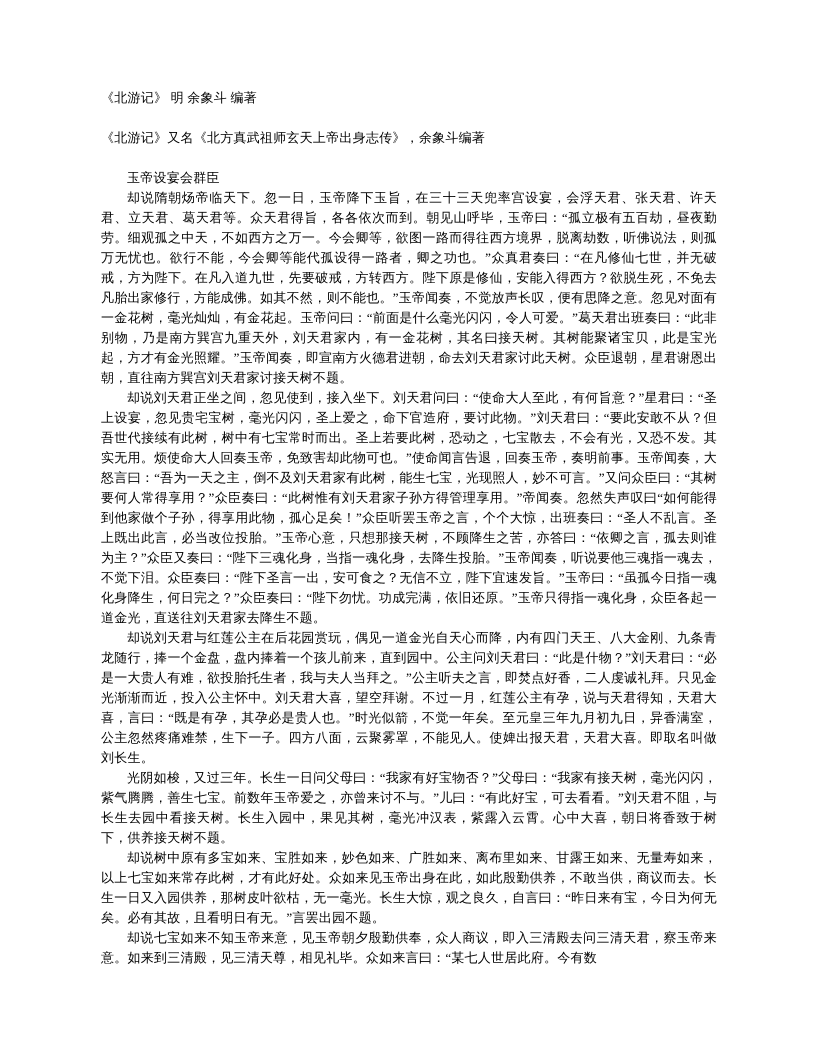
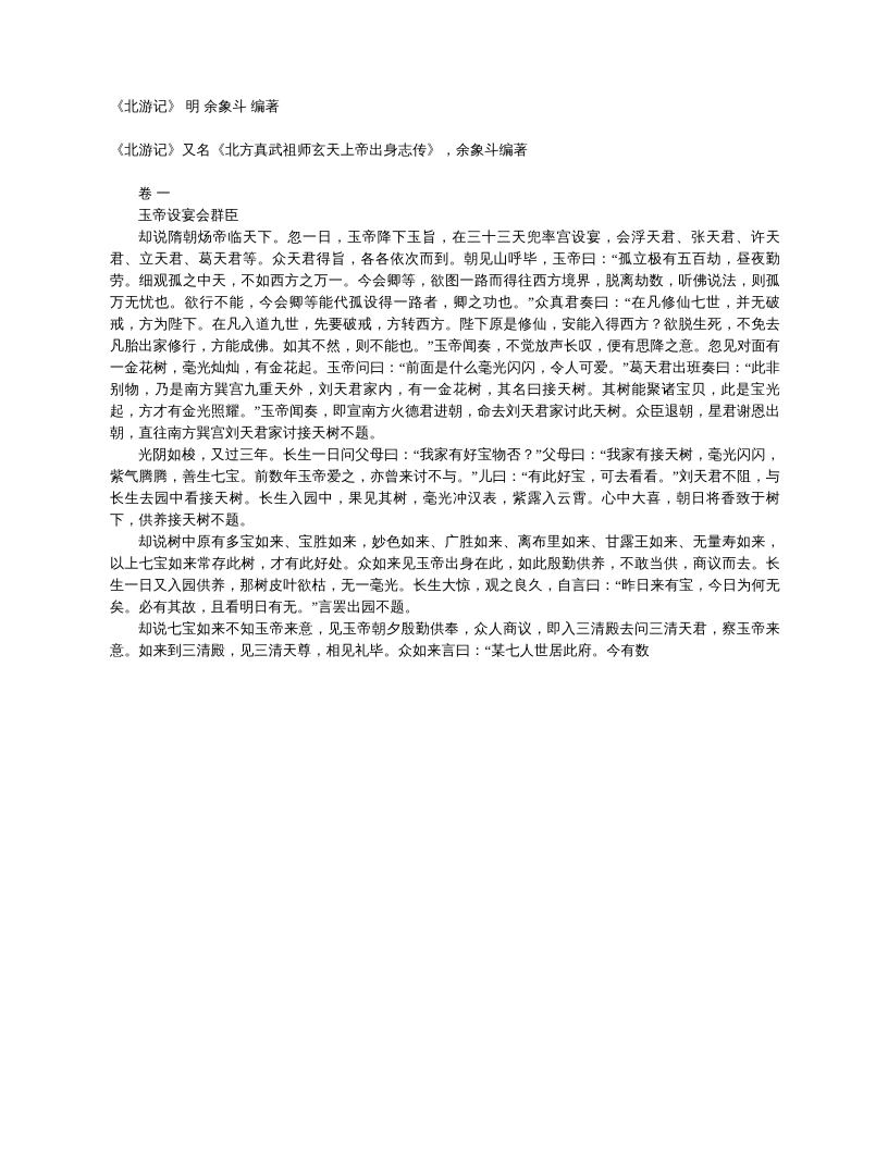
  《北游记》 明 余象斗 编著
  《北游记》又名《北方真武祖师玄天上帝出身志传》，余象斗编著
+ 卷 一
  玉帝设宴会群臣
  却说隋朝炀帝临天下。忽一日，玉帝降下玉旨，在三十三天兜率宫设宴，会浮天君、张天君、许天君、立天君、葛天君等。众天君得旨，各各依次而到。朝见山呼毕，玉帝曰：“孤立极有五百劫，昼夜勤劳。细观孤之中天，不如西方之万一。今会卿等，欲图一路而得往西方境界，脱离劫数，听佛说法，则孤万无忧也。欲行不能，今会卿等能代孤设得一路者，卿之功也。”众真君奏曰：“在凡修仙七世，并无破戒，方为陛下。在凡入道九世，先要破戒，方转西方。陛下原是修仙，安能入得西方？欲脱生死，不免去凡胎出家修行，方能成佛。如其不然，则不能也。”玉帝闻奏，不觉放声长叹，便有思降之意。忽见对面有一金花树，毫光灿灿，有金花起。玉帝问曰：“前面是什么毫光闪闪，令人可爱。”葛天君出班奏曰：“此非别物，乃是南方巽宫九重天外，刘天君家内，有一金花树，其名曰接天树。其树能聚诸宝贝，此是宝光起，方才有金光照耀。”玉帝闻奏，即宣南方火德君进朝，命去刘天君家讨此天树。众臣退朝，星君谢恩出朝，直往南方巽宫刘天君家讨接天树不题。
- 却说刘天君正坐之间，忽见使到，接入坐下。刘天君问曰：“使命大人至此，有何旨意？”星君曰：“圣上设宴，忽见贵宅宝树，毫光闪闪，圣上爱之，命下官造府，要讨此物。”刘天君曰：“要此安敢不从？但吾世代接续有此树，树中有七宝常时而出。圣上若要此树，恐动之，七宝散去，不会有光，又恐不发。其实无用。烦使命大人回奏玉帝，免致害却此物可也。”使命闻言告退，回奏玉帝，奏明前事。玉帝闻奏，大怒言曰：“吾为一天之主，倒不及刘天君家有此树，能生七宝，光现照人，妙不可言。”又问众臣曰：“其树要何人常得享用？”众臣奏曰：“此树惟有刘天君家子孙方得管理享用。”帝闻奏。忽然失声叹曰“如何能得到他家做个子孙，得享用此物，孤心足矣！”众臣听罢玉帝之言，个个大惊，出班奏曰：“圣人不乱言。圣上既出此言，必当改位投胎。”玉帝心意，只想那接天树，不顾降生之苦，亦答曰：“依卿之言，孤去则谁为主？”众臣又奏曰：“陛下三魂化身，当指一魂化身，去降生投胎。”玉帝闻奏，听说要他三魂指一魂去，不觉下泪。众臣奏曰：“陛下圣言一出，安可食之？无信不立，陛下宜速发旨。”玉帝曰：“虽孤今日指一魂化身降生，何日完之？”众臣奏曰：“陛下勿忧。功成完满，依旧还原。”玉帝只得指一魂化身，众臣各起一道金光，直送往刘天君家去降生不题。
- 却说刘天君与红莲公主在后花园赏玩，偶见一道金光自天心而降，内有四门天王、八大金刚、九条青龙随行，捧一个金盘，盘内捧着一个孩儿前来，直到园中。公主问刘天君曰：“此是什物？”刘天君曰：“必是一大贵人有难，欲投胎托生者，我与夫人当拜之。”公主听夫之言，即焚点好香，二人虔诚礼拜。只见金光渐渐而近，投入公主怀中。刘天君大喜，望空拜谢。不过一月，红莲公主有孕，说与天君得知，天君大喜，言曰：“既是有孕，其孕必是贵人也。”时光似箭，不觉一年矣。至元皇三年九月初九日，异香满室，公主忽然疼痛难禁，生下一子。四方八面，云聚雾罩，不能见人。使婢出报天君，天君大喜。即取名叫做刘长生。
  光阴如梭，又过三年。长生一日问父母曰：“我家有好宝物否？”父母曰：“我家有接天树，毫光闪闪，紫气腾腾，善生七宝。前数年玉帝爱之，亦曾来讨不与。”儿曰：“有此好宝，可去看看。”刘天君不阻，与长生去园中看接天树。长生入园中，果见其树，毫光冲汉表，紫露入云霄。心中大喜，朝日将香致于树下，供养接天树不题。
  却说树中原有多宝如来、宝胜如来，妙色如来、广胜如来、离布里如来、甘露王如来、无量寿如来，以上七宝如来常存此树，才有此好处。众如来见玉帝出身在此，如此殷勤供养，不敢当供，商议而去。长生一日又入园供养，那树皮叶欲枯，无一毫光。长生大惊，观之良久，自言曰：“昨日来有宝，今日为何无矣。必有其故，且看明日有无。”言罢出园不题。
  却说七宝如来不知玉帝来意，见玉帝朝夕殷勤供奉，众人商议，即入三清殿去问三清天君，察玉帝来意。如来到三清殿，见三清天尊，相见礼毕。众如来言曰：“某七人世居此府。今有数
